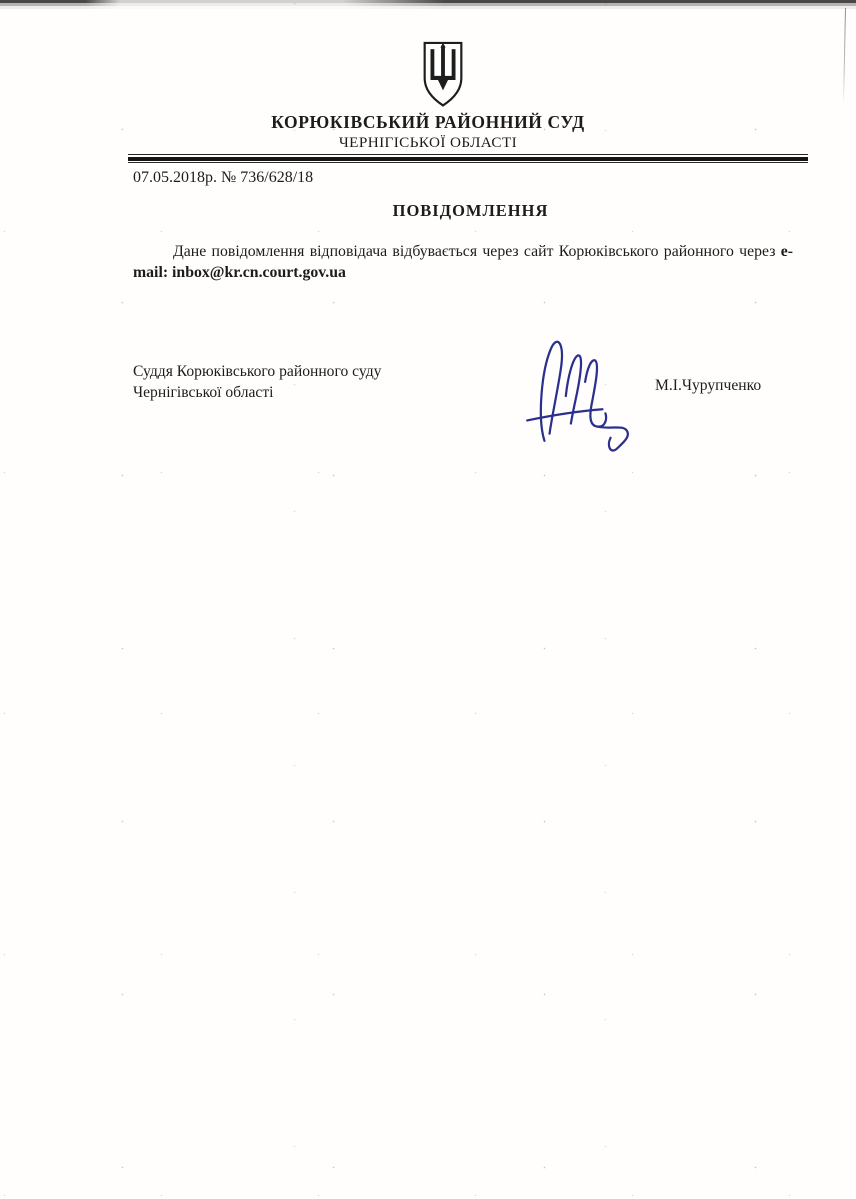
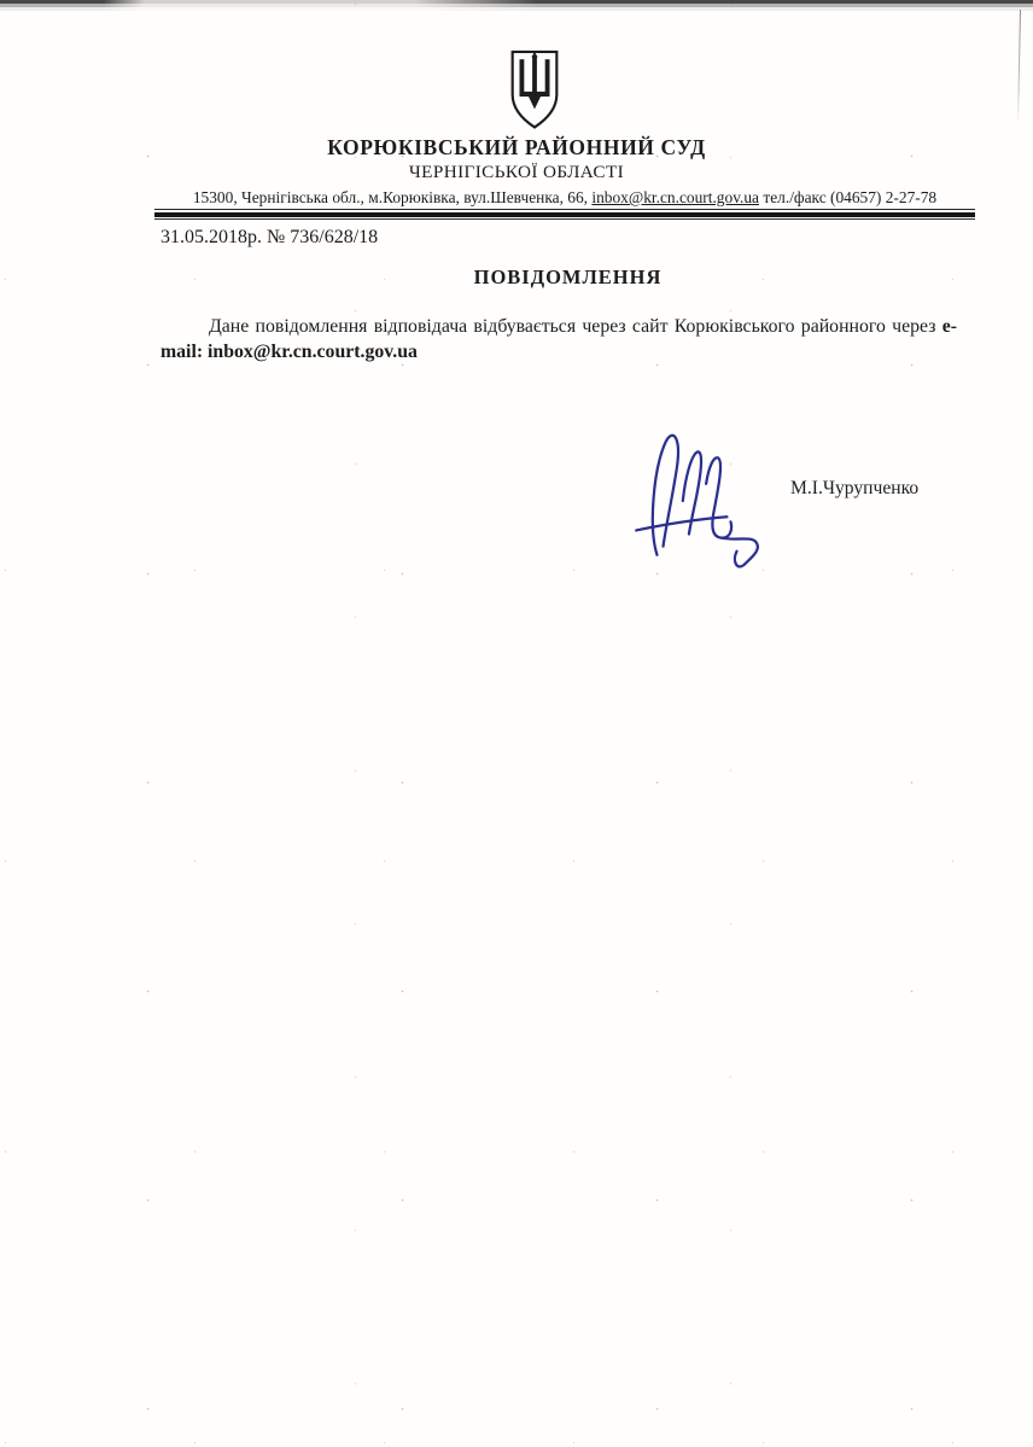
  КОРЮКІВСЬКИЙ РАЙОННИЙ СУД
  ЧЕРНІГІСЬКОЇ ОБЛАСТІ
+ 15300, Чернігівська обл., м.Корюківка, вул.Шевченка, 66, inbox@kr.cn.court.gov.ua тел./факс (04657) 2-27-78
- 07.05.2018р. № 736/628/18
+ 31.05.2018р. № 736/628/18
  ПОВІДОМЛЕННЯ
  Дане повідомлення відповідача відбувається через сайт Корюківського районного через e-mail: inbox@kr.cn.court.gov.ua
- Суддя Корюківського районного суду
- Чернігівської області
  М.І.Чурупченко
